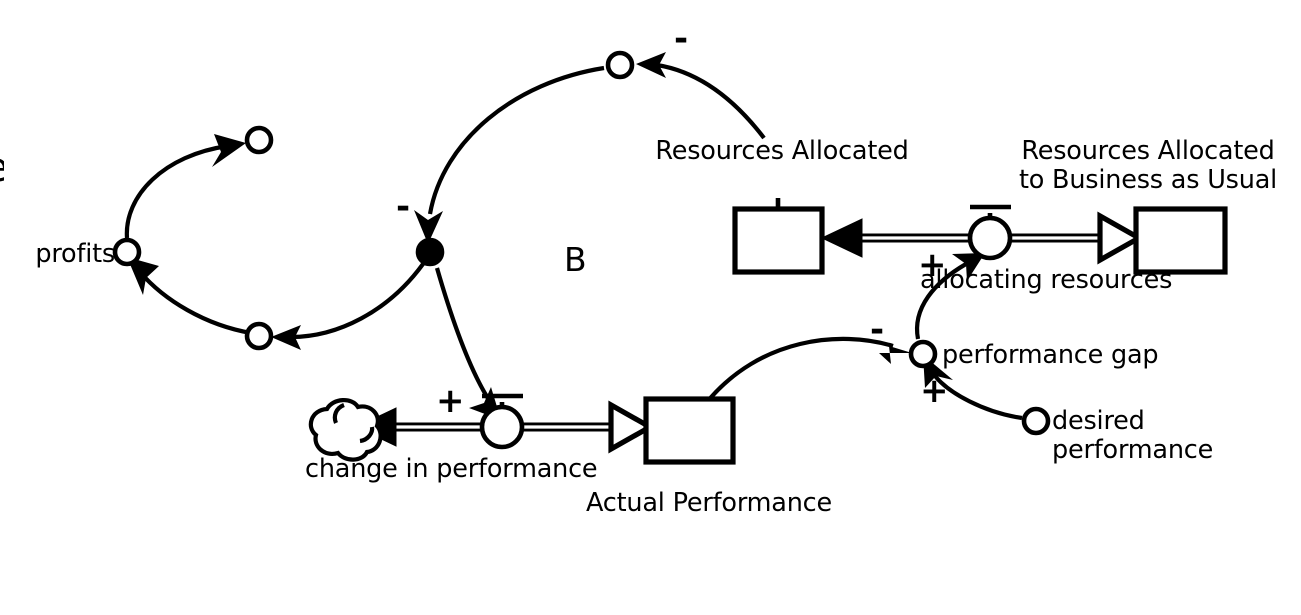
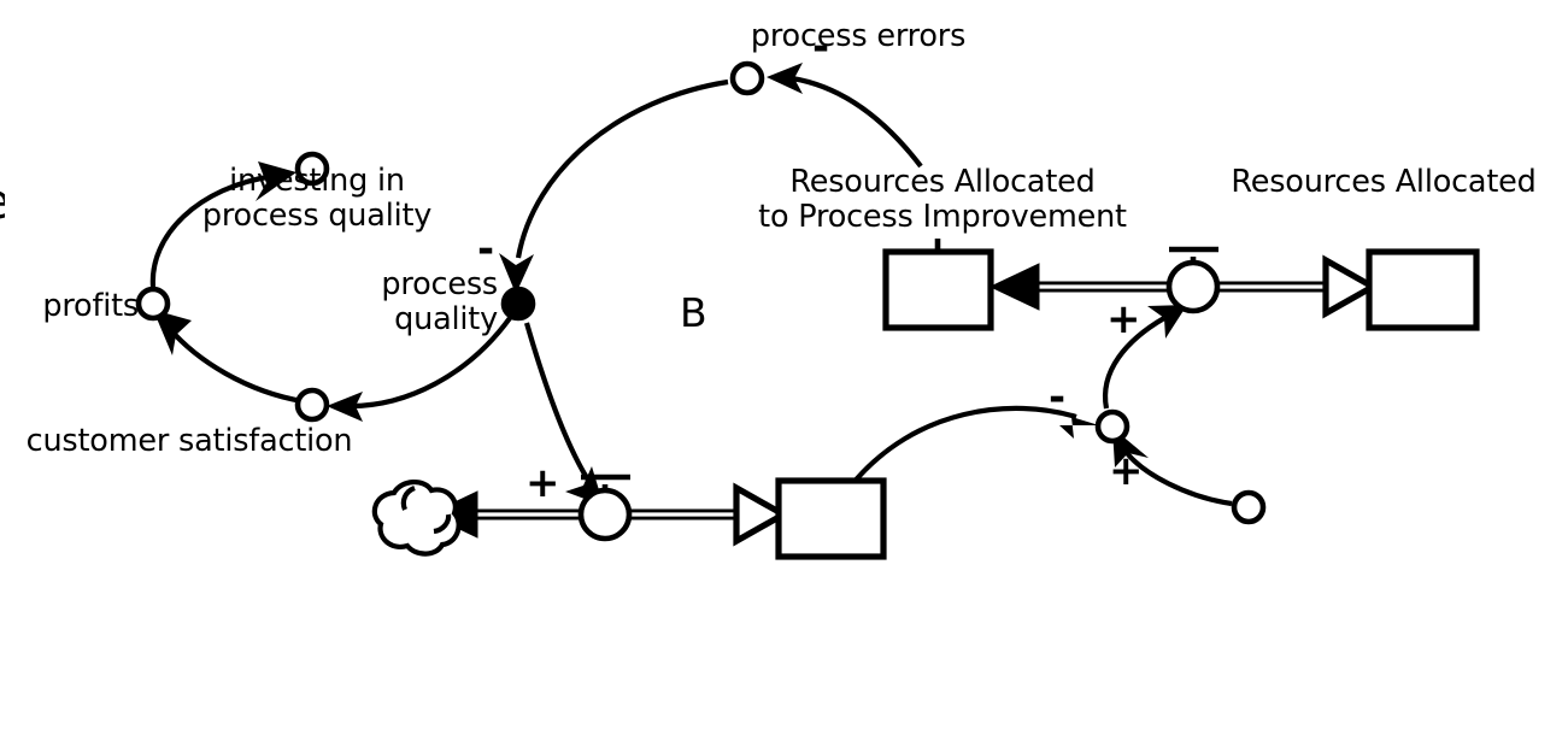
+ investing in
+ process quality
  profits
+ customer satisfaction
+ process
+ quality
+ process errors
  Resources Allocated
+ to Process Improvement
  Resources Allocated
- to Business as Usual
- allocating resources
- performance gap
- desired
- performance
- change in performance
- Actual Performance
  B
  -
  -
  +
  +
  -
  +
